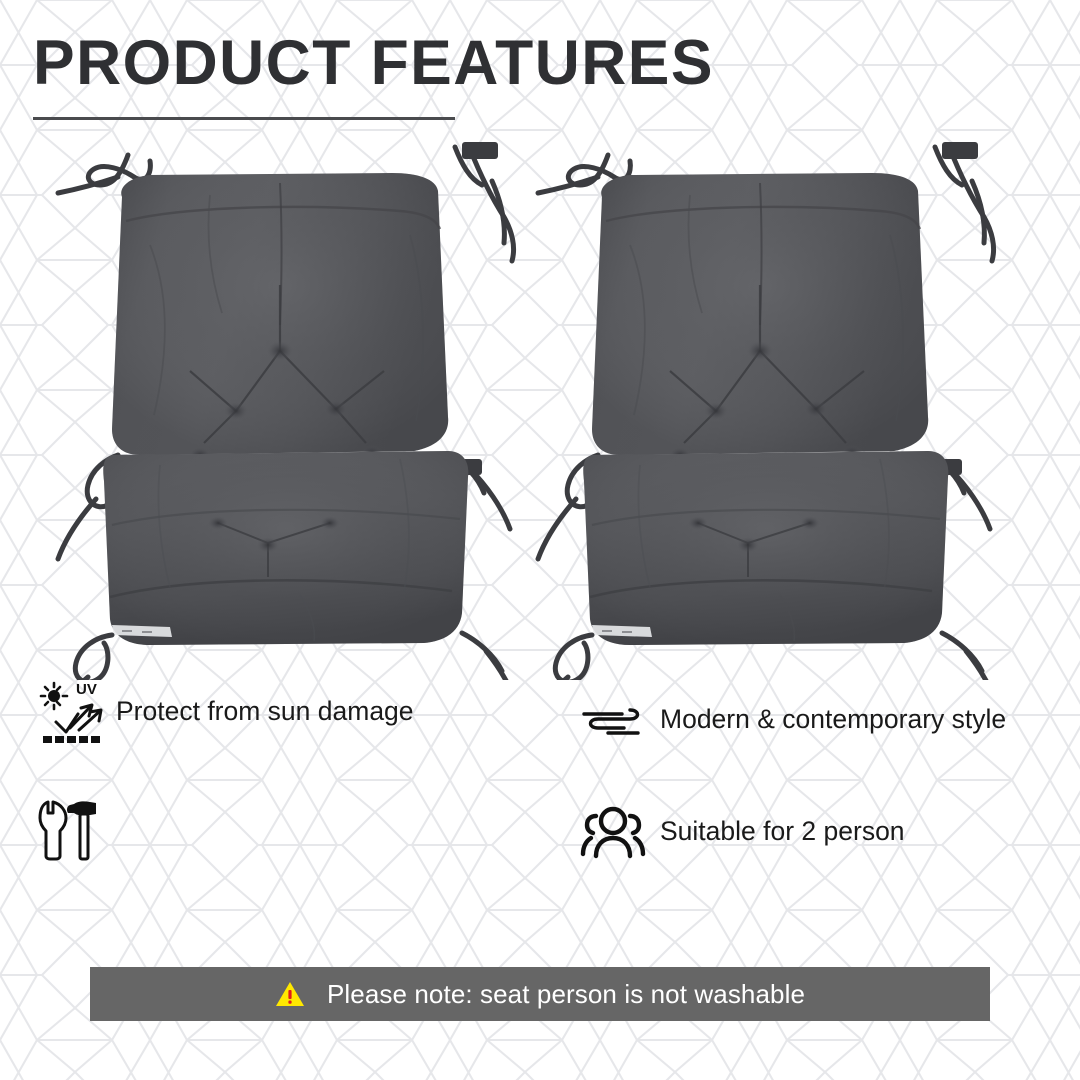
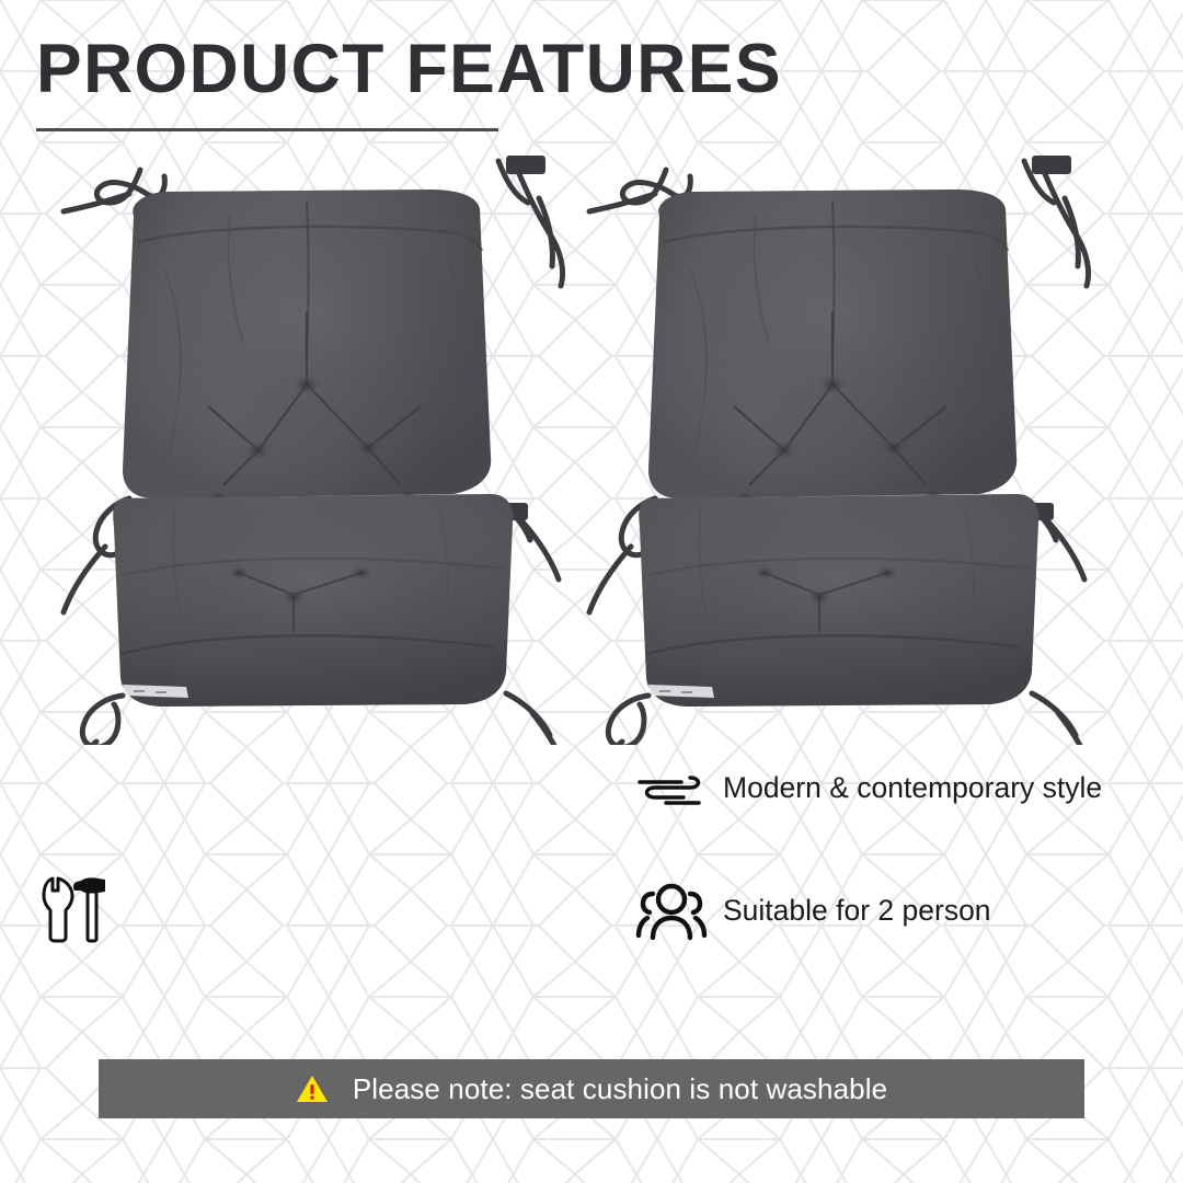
  PRODUCT FEATURES
- UV
- Protect from sun damage
  Modern & contemporary style
  Suitable for 2 person
- Please note: seat person is not washable
+ Please note: seat cushion is not washable
